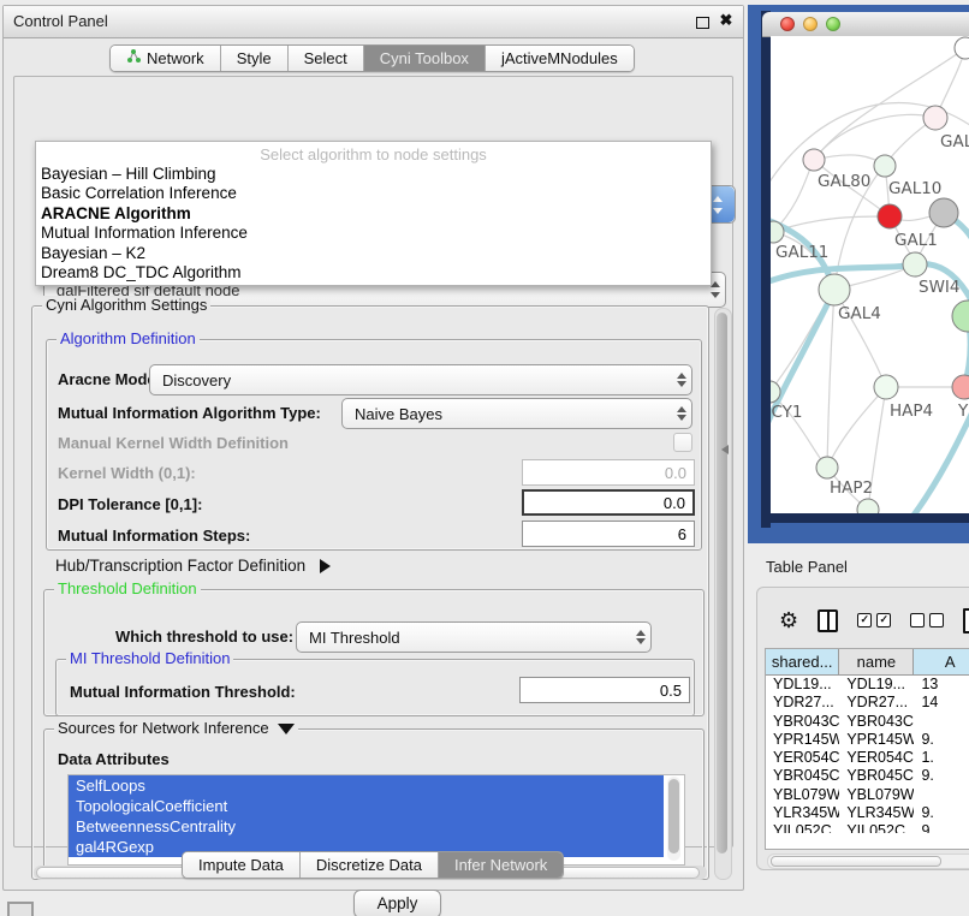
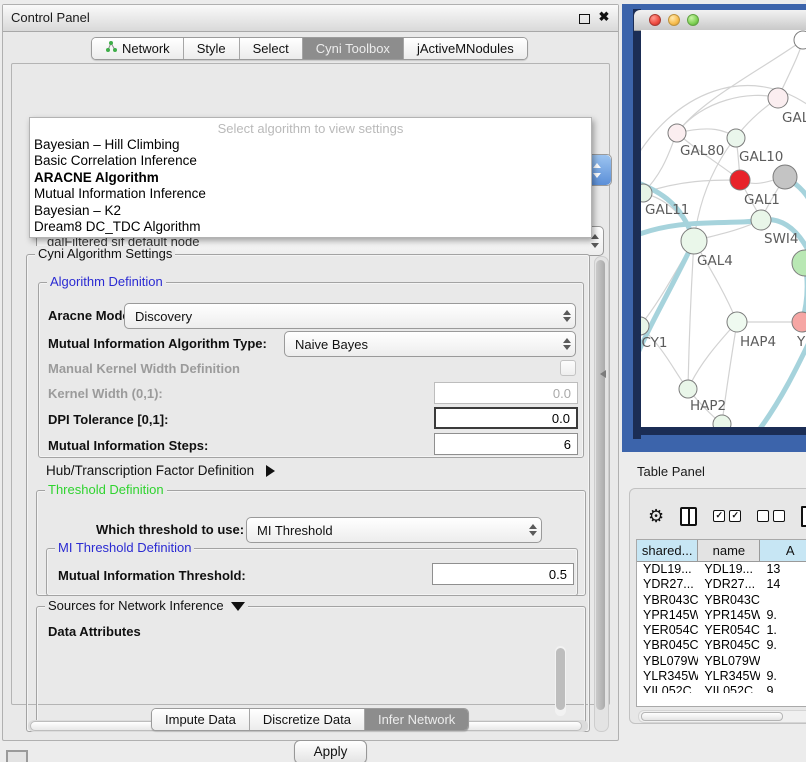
  Control Panel
  ✖
  Network
  Style
  Select
  Cyni Toolbox
  jActiveMNodules
  galFiltered sif default node
  Cyni Algorithm Settings
  Algorithm Definition
  Aracne Mod
  Discovery
  Mutual Information Algorithm Type:
  Naive Bayes
  Manual Kernel Width Definition
  Kernel Width (0,1):
  0.0
  DPI Tolerance [0,1]:
  0.0
  Mutual Information Steps:
  6
  Hub/Transcription Factor Definition
  Threshold Definition
  Which threshold to use:
  MI Threshold
  MI Threshold Definition
  Mutual Information Threshold:
  0.5
  Sources for Network Inference
  Data Attributes
- SelfLoops
- TopologicalCoefficient
- BetweennessCentrality
- gal4RGexp
  Apply
- Select algorithm to node settings
+ Select algorithm to view settings
  Bayesian – Hill Climbing
  Basic Correlation Inference
  ARACNE Algorithm
  Mutual Information Inference
  Bayesian – K2
  Dream8 DC_TDC Algorithm
  Impute Data
  Discretize Data
  Infer Network
  GAL
  GAL80
  GAL10
  GAL1
  GAL11
  SWI4
  GAL4
  HAP4
  Y
  CY1
  HAP2
  Table Panel
  ⚙
  ✓
  ✓
  shared...
  name
  A
  YDL19...
  YDL19...
  13
  YDR27...
  YDR27...
  14
  YBR043C
  YBR043C
  YPR145W
  YPR145W
  9.
  YER054C
  YER054C
  1.
  YBR045C
  YBR045C
  9.
  YBL079W
  YBL079W
  YLR345W
  YLR345W
  9.
  YIL052C
  YIL052C
  9
